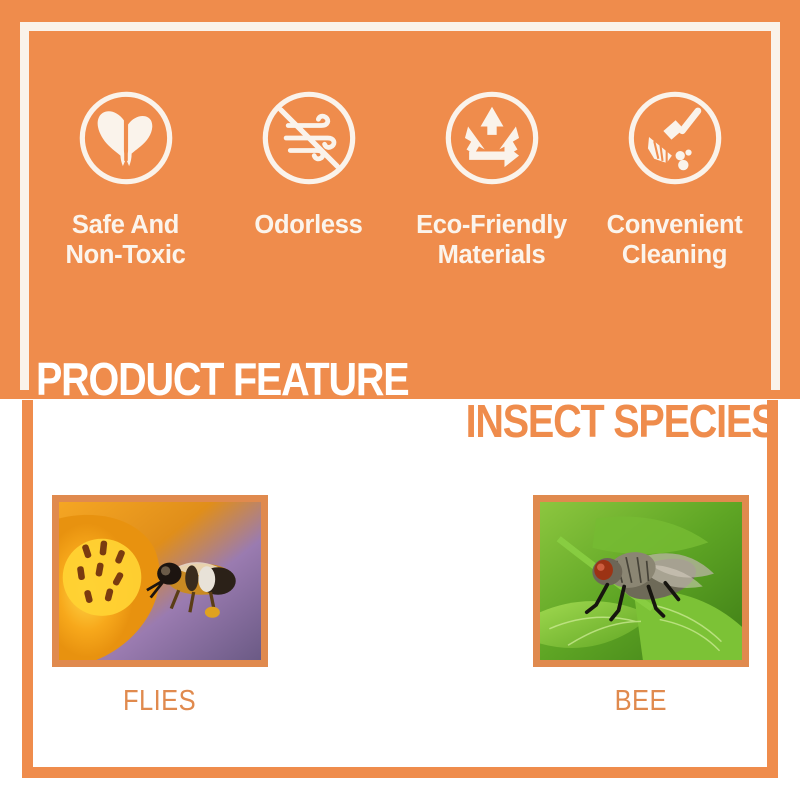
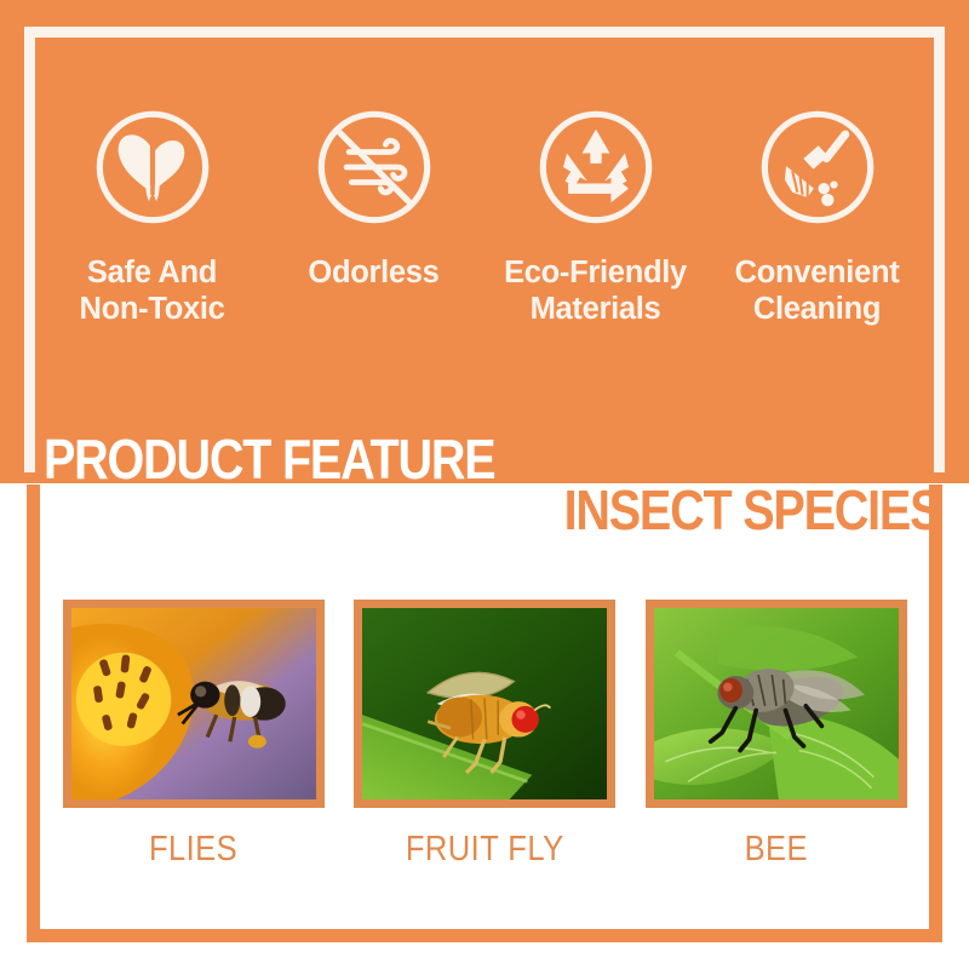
  Safe And
  Non-Toxic
  Odorless
  Eco-Friendly
  Materials
  Convenient
  Cleaning
  PRODUCT FEATURE
  FLIES
+ FRUIT FLY
  BEE
  INSECT SPECIES
